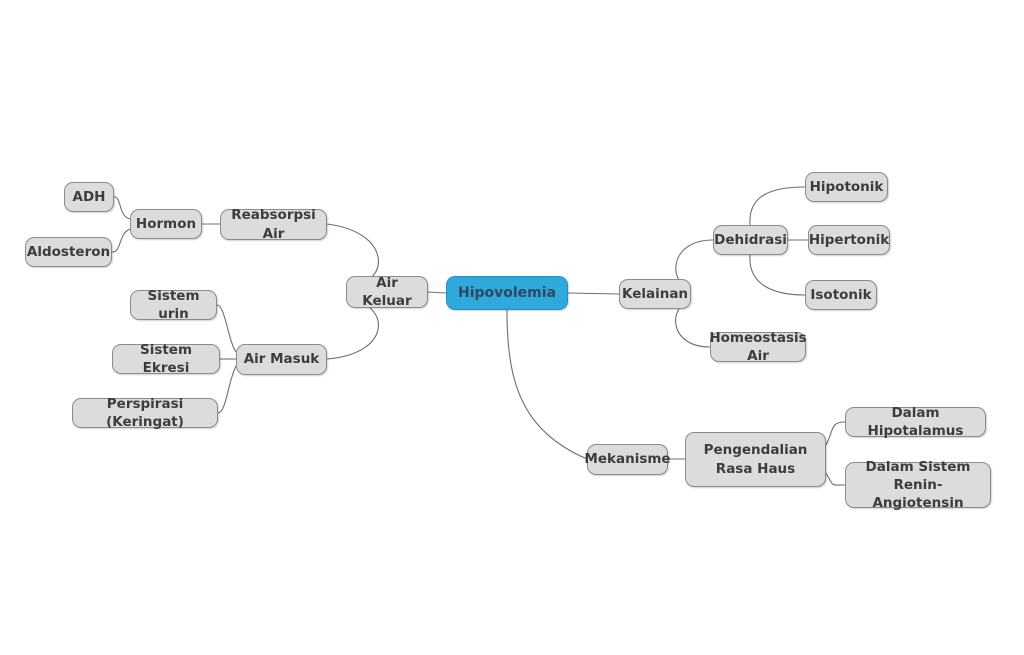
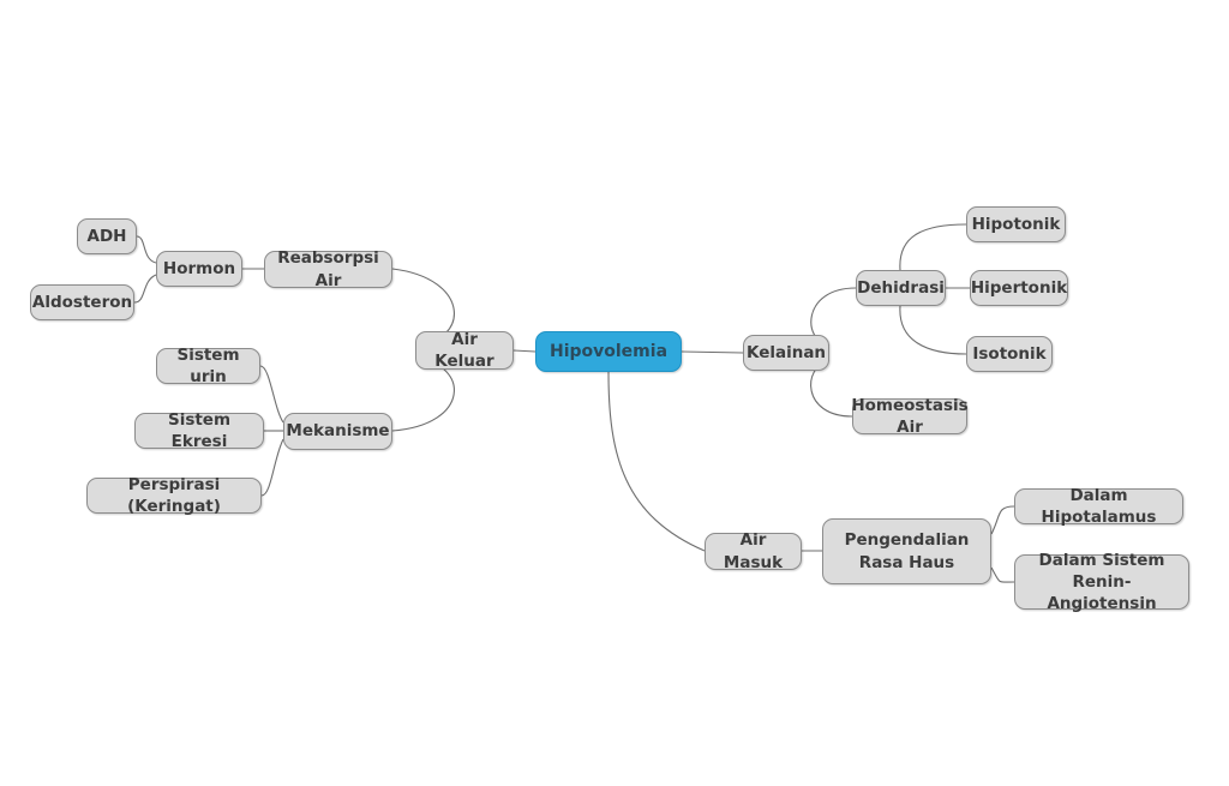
  Hipovolemia
  Air Keluar
  Reabsorpsi Air
  Hormon
  ADH
  Aldosteron
- Air Masuk
+ Mekanisme
  Sistem urin
  Sistem Ekresi
  Perspirasi (Keringat)
  Kelainan
  Dehidrasi
  Hipotonik
  Hipertonik
  Isotonik
  Homeostasis Air
- Mekanisme
+ Air Masuk
  Pengendalian Rasa Haus
  Dalam Hipotalamus
  Dalam Sistem Renin-Angiotensin
